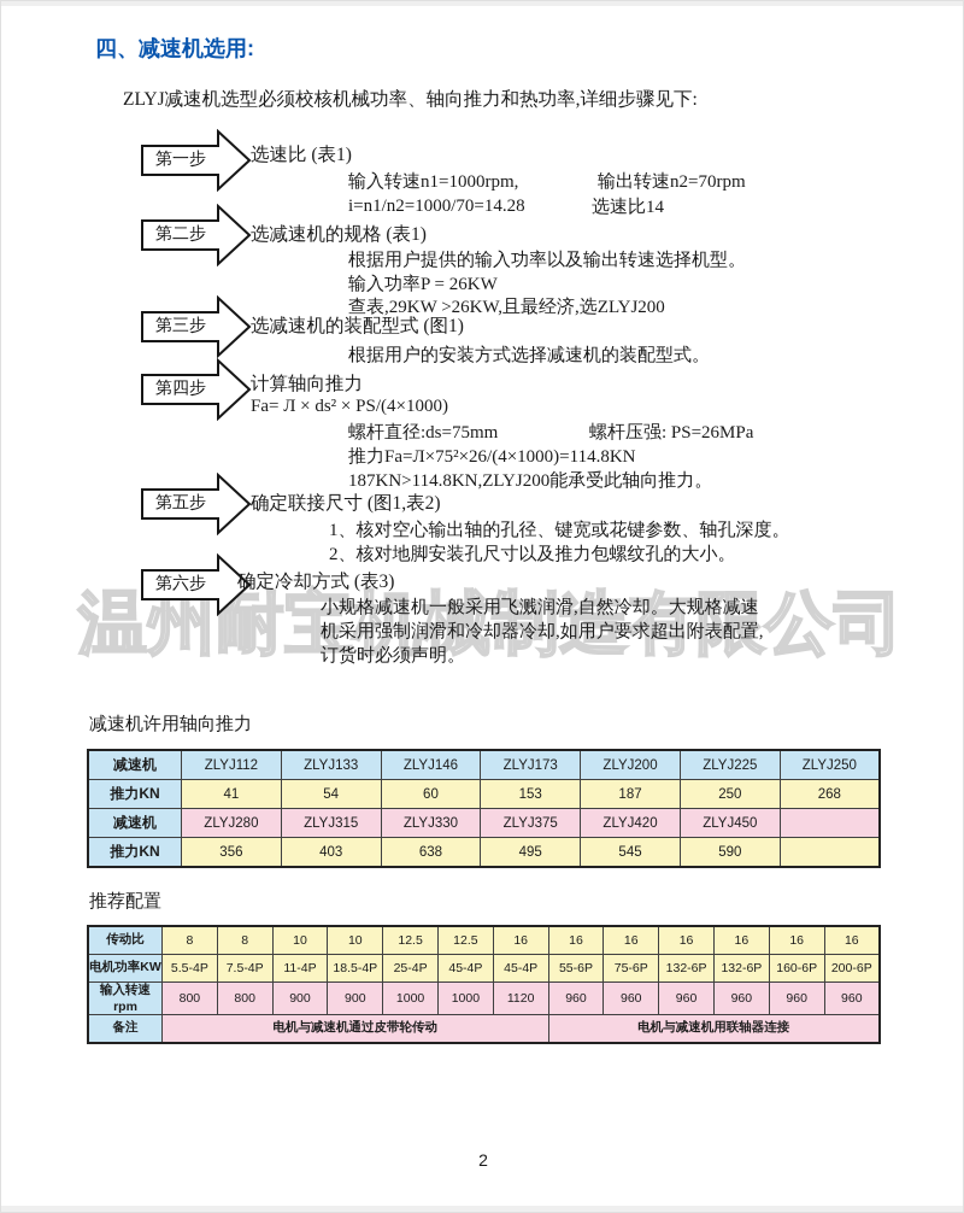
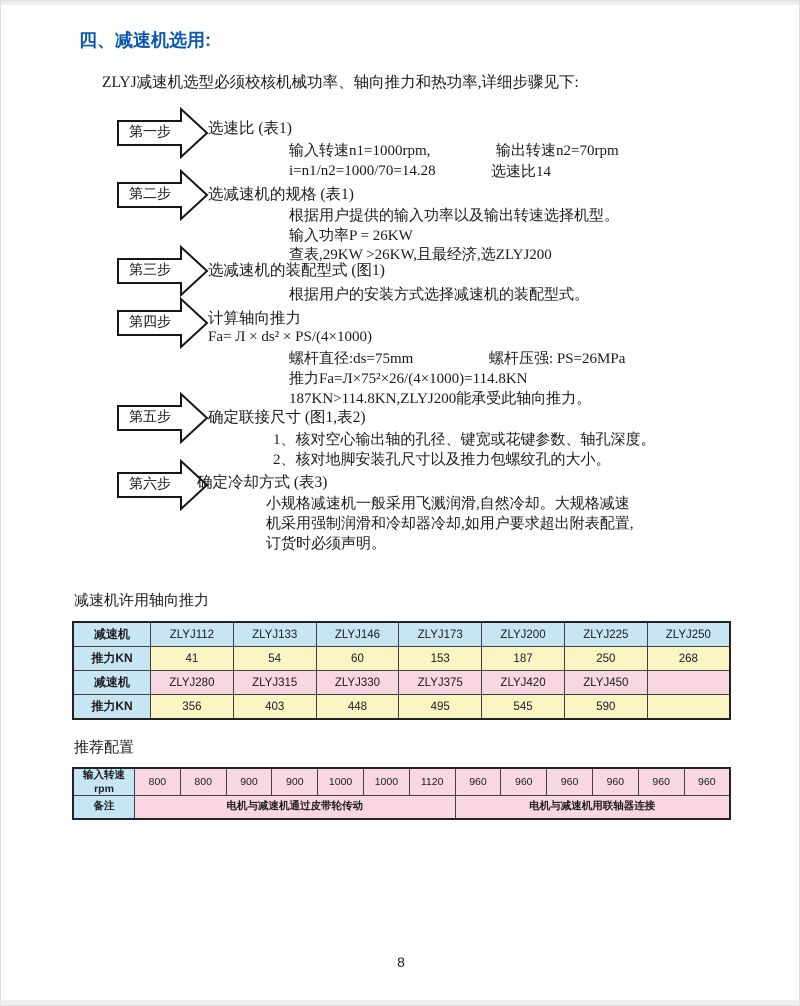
- 温州耐宝机械制造有限公司
  四、减速机选用:
  ZLYJ减速机选型必须校核机械功率、轴向推力和热功率,详细步骤见下:
  第一步
  选速比 (表1)
  输入转速n1=1000rpm,
  输出转速n2=70rpm
  i=n1/n2=1000/70=14.28
  选速比14
  第二步
  选减速机的规格 (表1)
  根据用户提供的输入功率以及输出转速选择机型。
  输入功率P = 26KW
  查表,29KW >26KW,且最经济,选ZLYJ200
  第三步
  选减速机的装配型式 (图1)
  根据用户的安装方式选择减速机的装配型式。
  第四步
  计算轴向推力
  Fa= Л × ds² × PS/(4×1000)
  螺杆直径:ds=75mm
  螺杆压强: PS=26MPa
  推力Fa=Л×75²×26/(4×1000)=114.8KN
  187KN>114.8KN,ZLYJ200能承受此轴向推力。
  第五步
  确定联接尺寸 (图1,表2)
  1、核对空心输出轴的孔径、键宽或花键参数、轴孔深度。
  2、核对地脚安装孔尺寸以及推力包螺纹孔的大小。
  第六步
  确定冷却方式 (表3)
  小规格减速机一般采用飞溅润滑,自然冷却。大规格减速机采用强制润滑和冷却器冷却,如用户要求超出附表配置,订货时必须声明。
  减速机许用轴向推力
  减速机	ZLYJ112	ZLYJ133	ZLYJ146	ZLYJ173	ZLYJ200	ZLYJ225	ZLYJ250
  推力KN	41	54	60	153	187	250	268
  减速机	ZLYJ280	ZLYJ315	ZLYJ330	ZLYJ375	ZLYJ420	ZLYJ450
- 推力KN	356	403	638	495	545	590
+ 推力KN	356	403	448	495	545	590
  推荐配置
- 传动比	8	8	10	10	12.5	12.5	16	16	16	16	16	16	16
- 电机功率KW	5.5-4P	7.5-4P	11-4P	18.5-4P	25-4P	45-4P	45-4P	55-6P	75-6P	132-6P	132-6P	160-6P	200-6P
  输入转速rpm	800	800	900	900	1000	1000	1120	960	960	960	960	960	960
  备注	电机与减速机通过皮带轮传动	电机与减速机用联轴器连接
- 2
+ 8
